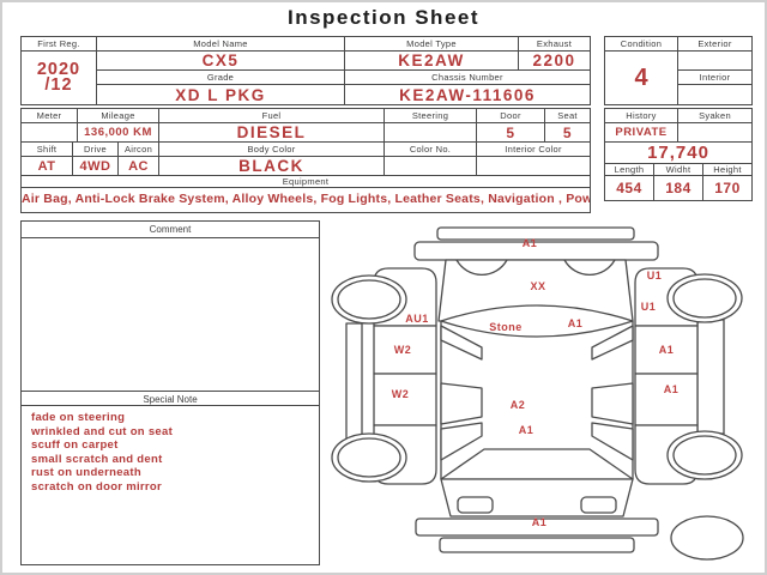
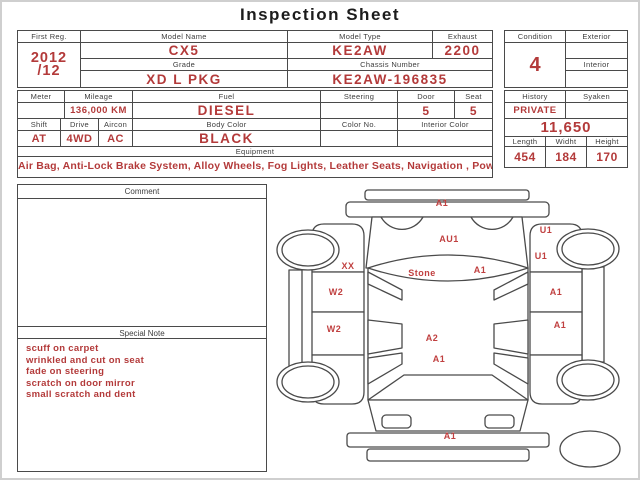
  Inspection Sheet
  First Reg.	Model Name	Model Type	Exhaust
- 2020 /12	CX5	KE2AW	2200
+ 2012 /12	CX5	KE2AW	2200
  Grade	Chassis Number
- XD L PKG	KE2AW-111606
+ XD L PKG	KE2AW-196835
  Condition	Exterior
  4
  Interior
  Meter	Mileage	Fuel	Steering	Door	Seat
  	136,000 KM	DIESEL		5	5
  Shift	Drive	Aircon	Body Color	Color No.	Interior Color
  AT	4WD	AC	BLACK
  Equipment
  History	Syaken
  PRIVATE
- 17,740
+ 11,650
  Length	Widht	Height
  454	184	170
  Comment
  Special Note
- fade on steering
+ scuff on carpet
  wrinkled and cut on seat
- scuff on carpet
+ fade on steering
- small scratch and dent
+ scratch on door mirror
- rust on underneath
- scratch on door mirror
+ small scratch and dent
  A1
- XX
+ AU1
  U1
  U1
- AU1
+ XX
  Stone
  A1
  W2
  A1
  W2
  A1
  A2
  A1
  A1
